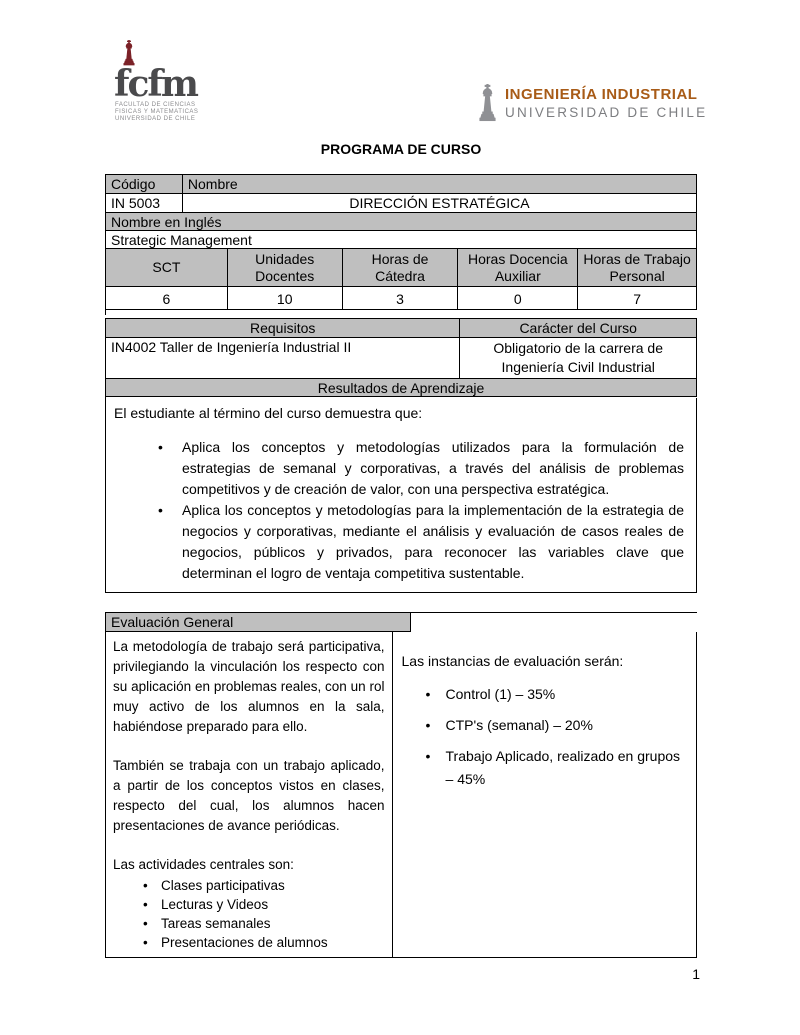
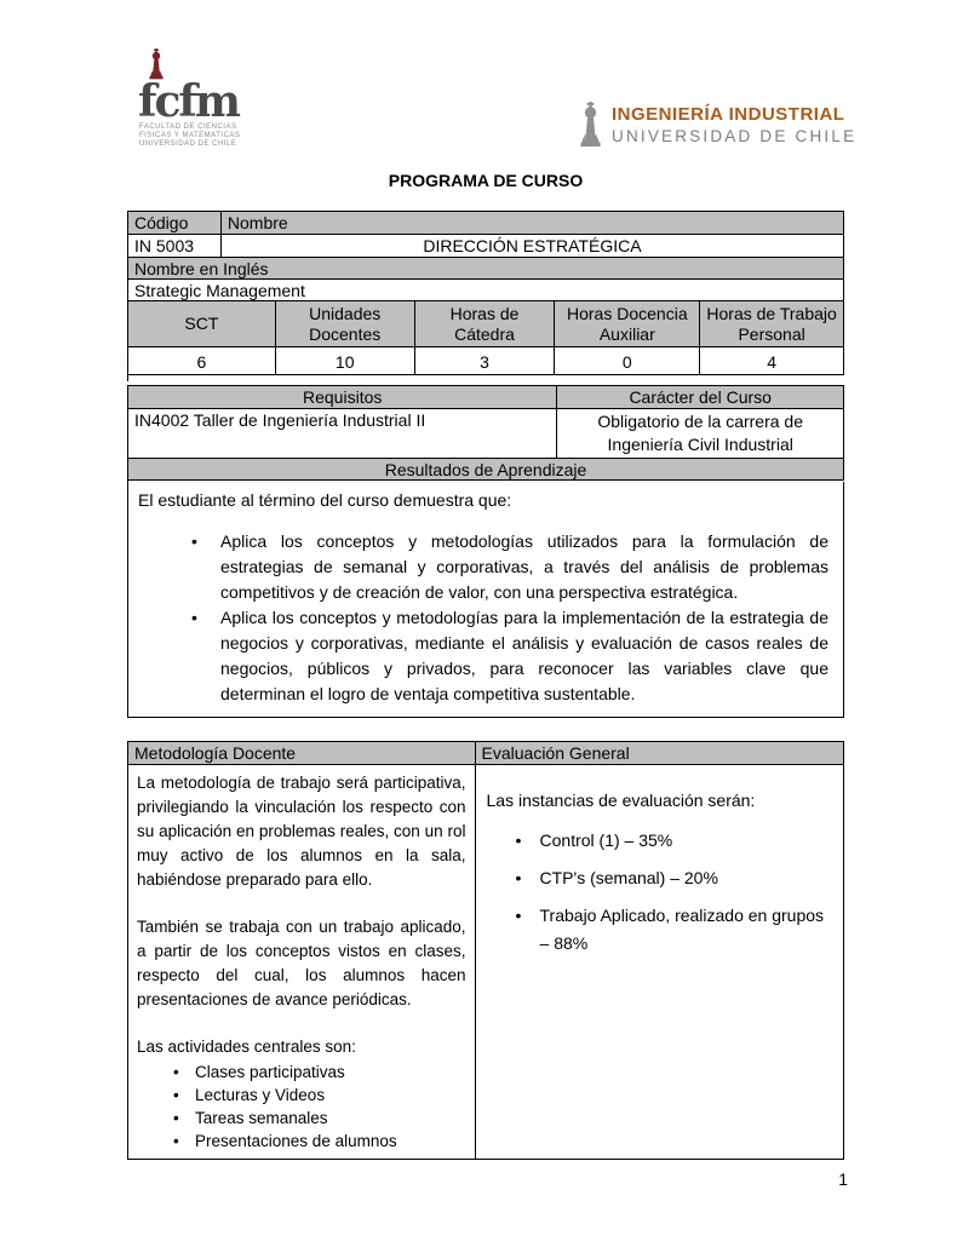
  fcfm
  INGENIERÍA INDUSTRIAL
  UNIVERSIDAD DE CHILE
  PROGRAMA DE CURSO
  Código
  Nombre
  IN 5003
  DIRECCIÓN ESTRATÉGICA
  Nombre en Inglés
  Strategic Management
  SCT
  Unidades Docentes
  Horas de Cátedra
  Horas Docencia Auxiliar
  Horas de Trabajo Personal
  6
  10
  3
  0
- 7
+ 4
  Requisitos
  Carácter del Curso
  IN4002 Taller de Ingeniería Industrial II
  Obligatorio de la carrera de Ingeniería Civil Industrial
  Resultados de Aprendizaje
  El estudiante al término del curso demuestra que:
  Aplica los conceptos y metodologías utilizados para la formulación de estrategias de semanal y corporativas, a través del análisis de problemas competitivos y de creación de valor, con una perspectiva estratégica.
  Aplica los conceptos y metodologías para la implementación de la estrategia de negocios y corporativas, mediante el análisis y evaluación de casos reales de negocios, públicos y privados, para reconocer las variables clave que determinan el logro de ventaja competitiva sustentable.
+ Metodología Docente
  Evaluación General
  La metodología de trabajo será participativa, privilegiando la vinculación los respecto con su aplicación en problemas reales, con un rol muy activo de los alumnos en la sala, habiéndose preparado para ello.
  También se trabaja con un trabajo aplicado, a partir de los conceptos vistos en clases, respecto del cual, los alumnos hacen presentaciones de avance periódicas.
  Las actividades centrales son:
  Clases participativas
  Lecturas y Videos
  Tareas semanales
  Presentaciones de alumnos
  Las instancias de evaluación serán:
  Control (1) – 35%
  CTP's (semanal) – 20%
- Trabajo Aplicado, realizado en grupos – 45%
+ Trabajo Aplicado, realizado en grupos – 88%
  1
